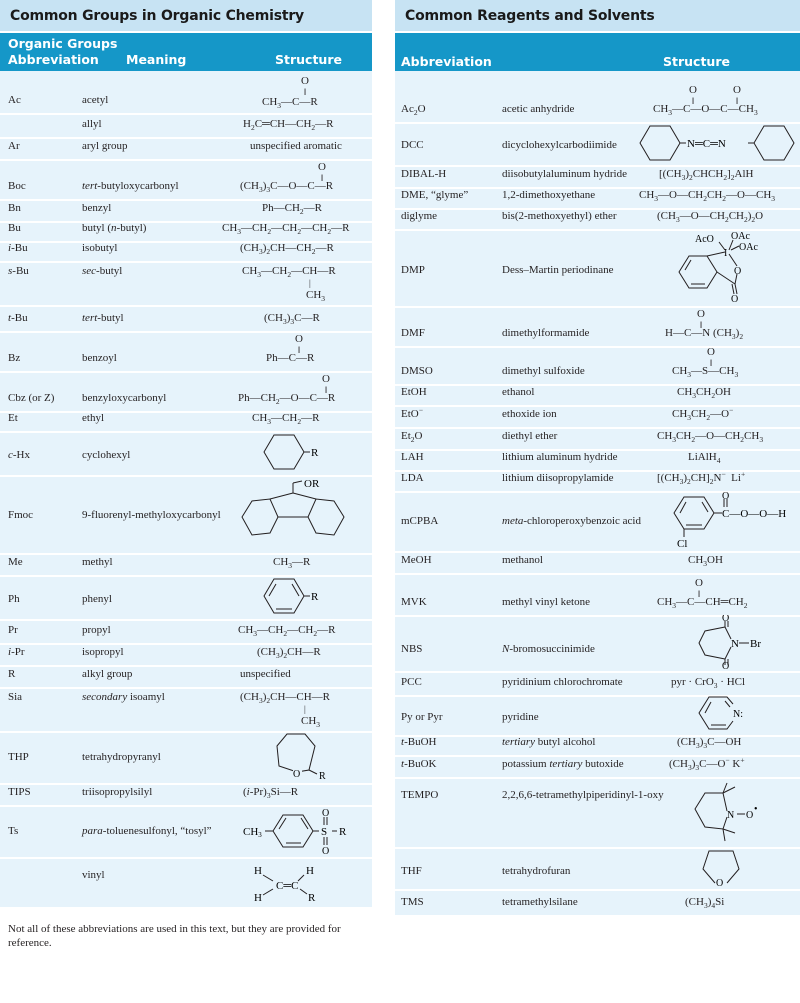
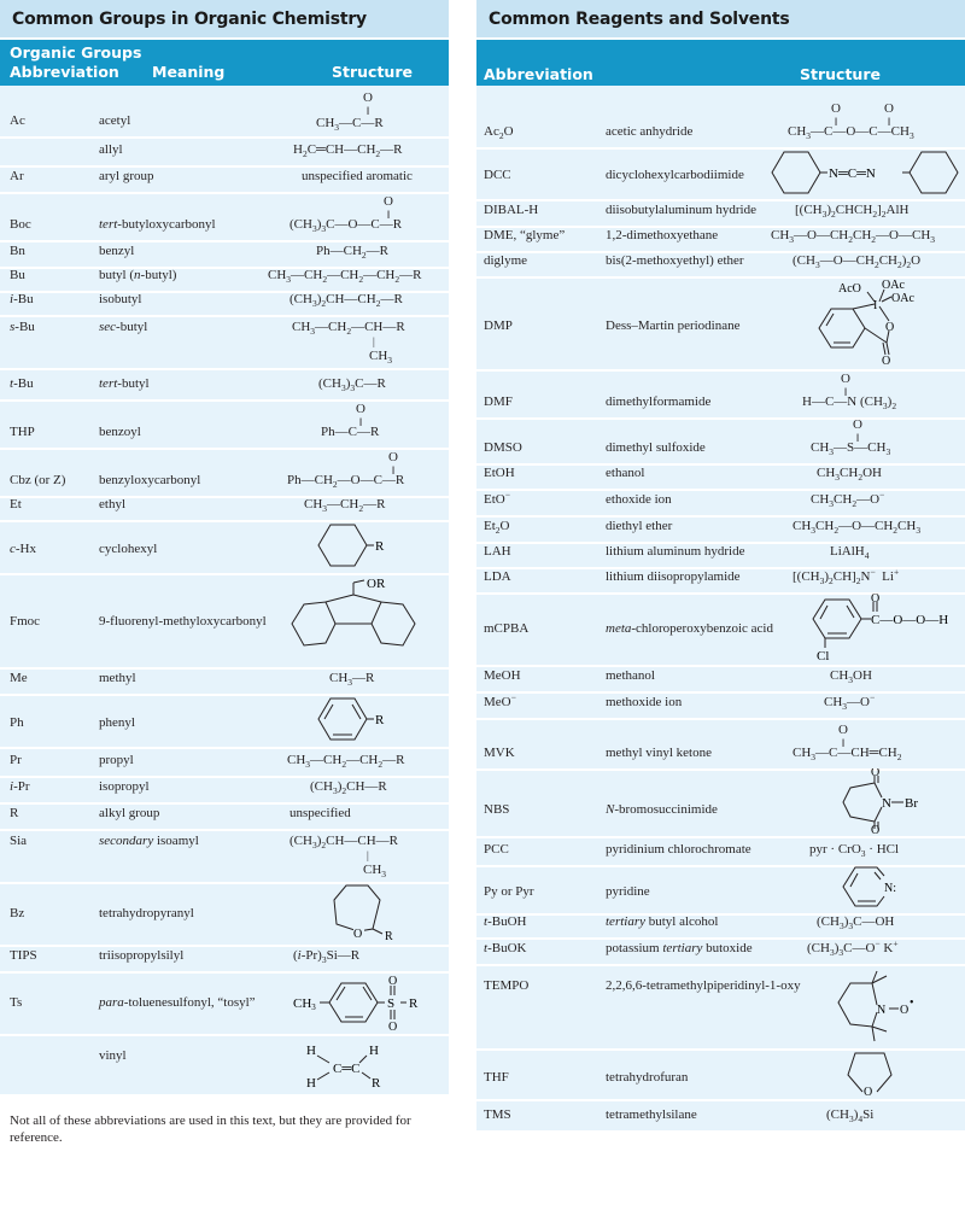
  Common Groups in Organic Chemistry
  Organic Groups
  Abbreviation
  Meaning
  Structure
  Ac
  acetyl
  O
  ‖
  CH3—C—R
  allyl
  H2C═CH—CH2—R
  Ar
  aryl group
  unspecified aromatic
  Boc
  tert-butyloxycarbonyl
  O
  ‖
  (CH3)3C—O—C—R
  Bn
  benzyl
  Ph—CH2—R
  Bu
  butyl (n-butyl)
  CH3—CH2—CH2—CH2—R
  i-Bu
  isobutyl
  (CH3)2CH—CH2—R
  s-Bu
  sec-butyl
  CH3—CH2—CH—R
  |
  CH3
  t-Bu
  tert-butyl
  (CH3)3C—R
- Bz
+ THP
  benzoyl
  O
  ‖
  Ph—C—R
  Cbz (or Z)
  benzyloxycarbonyl
  O
  ‖
  Ph—CH2—O—C—R
  Et
  ethyl
  CH3—CH2—R
  c-Hx
  cyclohexyl
  R
  Fmoc
  9-fluorenyl-methyloxycarbonyl
  OR
  Me
  methyl
  CH3—R
  Ph
  phenyl
  R
  Pr
  propyl
  CH3—CH2—CH2—R
  i-Pr
  isopropyl
  (CH3)2CH—R
  R
  alkyl group
  unspecified
  Sia
  secondary isoamyl
  (CH3)2CH—CH—R
  |
  CH3
- THP
+ Bz
  tetrahydropyranyl
  O
  R
  TIPS
  triisopropylsilyl
  (i-Pr)3Si—R
  Ts
  para-toluenesulfonyl, “tosyl”
  CH3
  O
  S
  O
  R
  vinyl
  H
  H
  C═C
  H
  R
  Not all of these abbreviations are used in this text, but they are provided for reference.
  Common Reagents and Solvents
  Abbreviation
  Structure
  Ac2O
  acetic anhydride
  O
  ‖
  O
  ‖
  CH3—C—O—C—CH3
  DCC
  dicyclohexylcarbodiimide
  N═C═N
  DIBAL-H
  diisobutylaluminum hydride
  [(CH3)2CHCH2]2AlH
  DME, “glyme”
  1,2-dimethoxyethane
  CH3—O—CH2CH2—O—CH3
  diglyme
  bis(2-methoxyethyl) ether
  (CH3—O—CH2CH2)2O
  DMP
  Dess–Martin periodinane
  AcO
  OAc
  OAc
  I
  O
  O
  DMF
  dimethylformamide
  O
  ‖
  H—C—N (CH3)2
  DMSO
  dimethyl sulfoxide
  O
  ‖
  CH3—S—CH3
  EtOH
  ethanol
  CH3CH2OH
  EtO−
  ethoxide ion
  CH3CH2—O−
  Et2O
  diethyl ether
  CH3CH2—O—CH2CH3
  LAH
  lithium aluminum hydride
  LiAlH4
  LDA
  lithium diisopropylamide
  [(CH3)2CH]2N− Li+
  mCPBA
  meta-chloroperoxybenzoic acid
  O
  C—O—O—H
  Cl
  MeOH
  methanol
  CH3OH
+ MeO−
+ methoxide ion
+ CH3—O−
  MVK
  methyl vinyl ketone
  O
  ‖
  CH3—C—CH═CH2
  NBS
  N-bromosuccinimide
  O
  N
  Br
  O
  PCC
  pyridinium chlorochromate
  pyr · CrO3 · HCl
  Py or Pyr
  pyridine
  N:
  t-BuOH
  tertiary butyl alcohol
  (CH3)3C—OH
  t-BuOK
  potassium tertiary butoxide
  (CH3)3C—O− K+
  TEMPO
  2,2,6,6-tetramethylpiperidinyl-1-oxy
  N
  O
  •
  THF
  tetrahydrofuran
  O
  TMS
  tetramethylsilane
  (CH3)4Si
